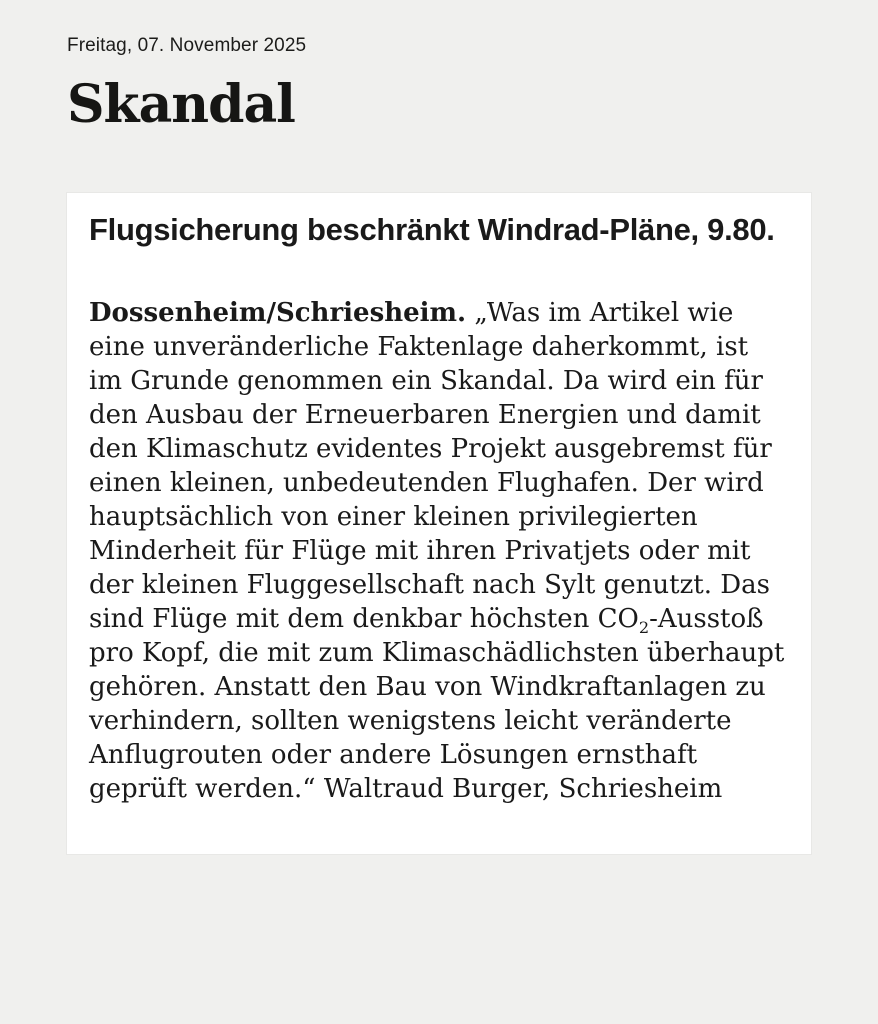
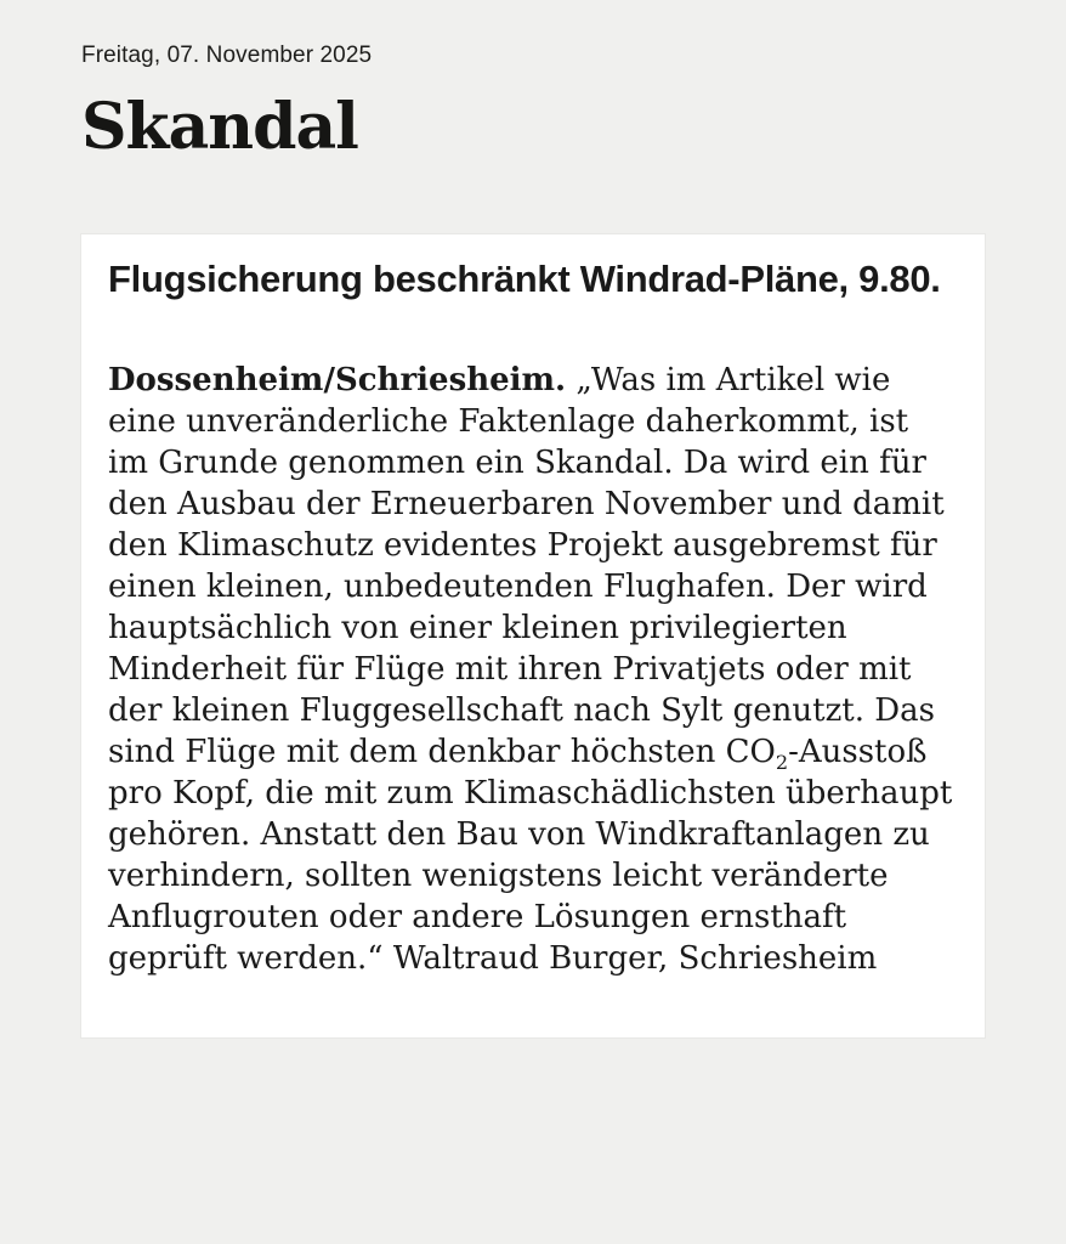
  Freitag, 07. November 2025
  Skandal
  Flugsicherung beschränkt Windrad-Pläne, 9.80.
- Dossenheim/Schriesheim. „Was im Artikel wie eine unveränderliche Faktenlage daherkommt, ist im Grunde genommen ein Skandal. Da wird ein für den Ausbau der Erneuerbaren Energien und damit den Klimaschutz evidentes Projekt ausgebremst für einen kleinen, unbedeutenden Flughafen. Der wird hauptsächlich von einer kleinen privilegierten Minderheit für Flüge mit ihren Privatjets oder mit der kleinen Fluggesellschaft nach Sylt genutzt. Das sind Flüge mit dem denkbar höchsten CO2-Ausstoß pro Kopf, die mit zum Klimaschädlichsten überhaupt gehören. Anstatt den Bau von Windkraftanlagen zu verhindern, sollten wenigstens leicht veränderte Anflugrouten oder andere Lösungen ernsthaft geprüft werden.“ Waltraud Burger, Schriesheim
+ Dossenheim/Schriesheim. „Was im Artikel wie eine unveränderliche Faktenlage daherkommt, ist im Grunde genommen ein Skandal. Da wird ein für den Ausbau der Erneuerbaren November und damit den Klimaschutz evidentes Projekt ausgebremst für einen kleinen, unbedeutenden Flughafen. Der wird hauptsächlich von einer kleinen privilegierten Minderheit für Flüge mit ihren Privatjets oder mit der kleinen Fluggesellschaft nach Sylt genutzt. Das sind Flüge mit dem denkbar höchsten CO2-Ausstoß pro Kopf, die mit zum Klimaschädlichsten überhaupt gehören. Anstatt den Bau von Windkraftanlagen zu verhindern, sollten wenigstens leicht veränderte Anflugrouten oder andere Lösungen ernsthaft geprüft werden.“ Waltraud Burger, Schriesheim
